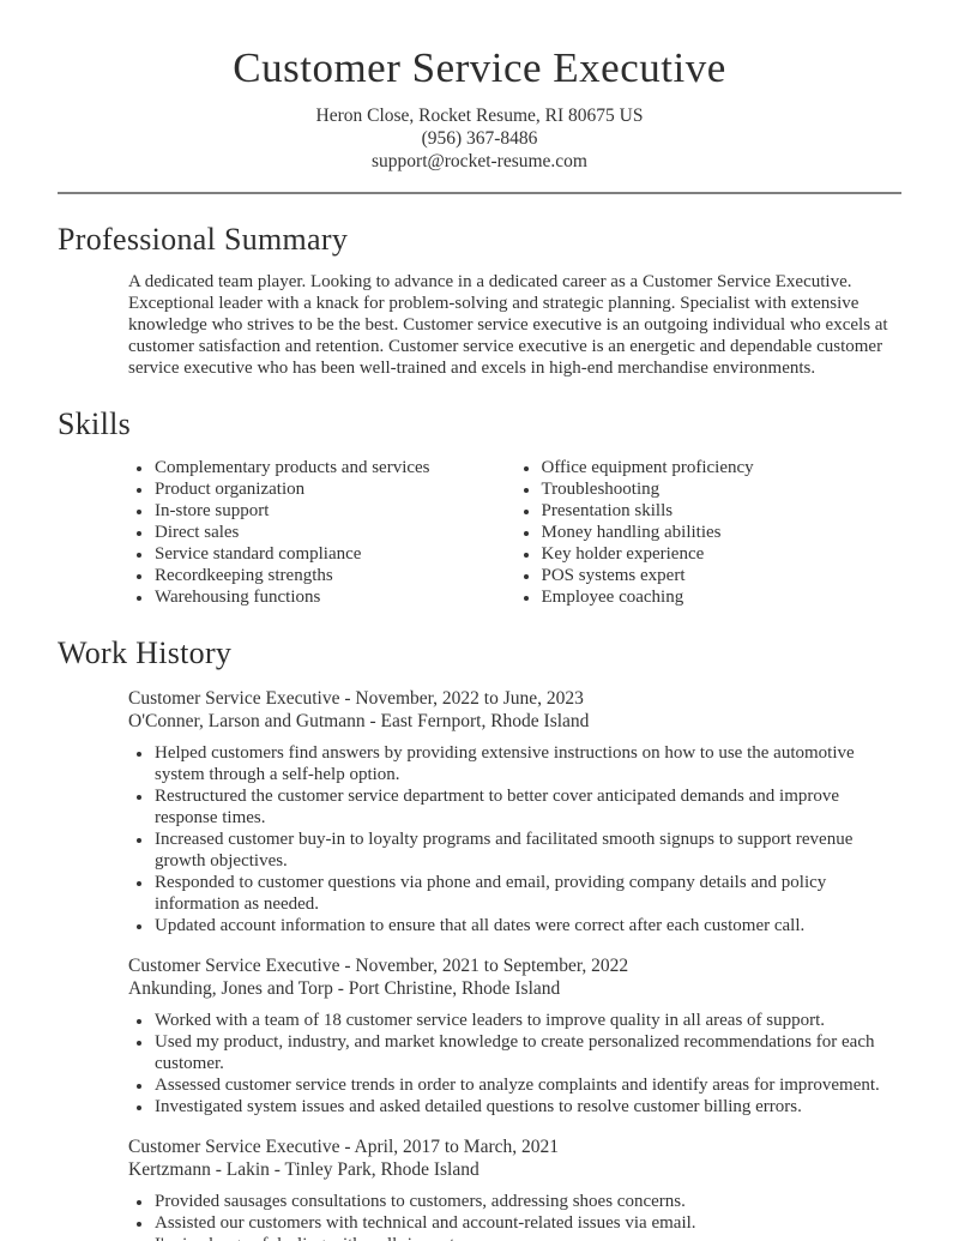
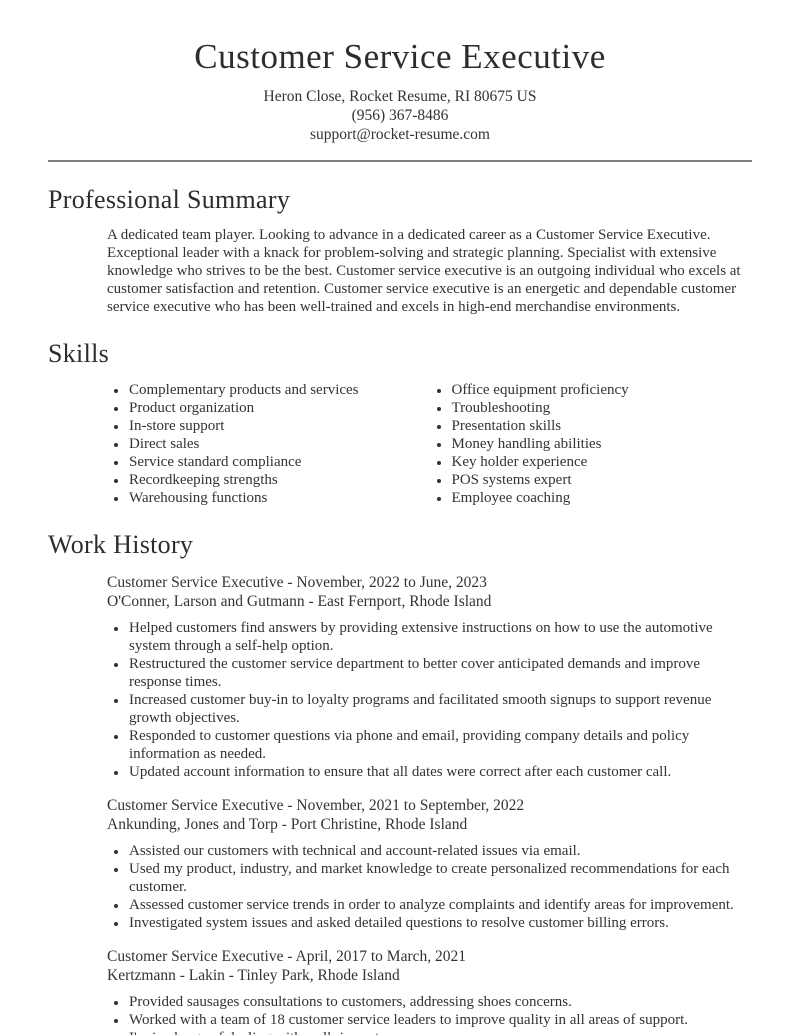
  Customer Service Executive
  Heron Close, Rocket Resume, RI 80675 US
  (956) 367-8486
  support@rocket-resume.com
  Professional Summary
  A dedicated team player. Looking to advance in a dedicated career as a Customer Service Executive. Exceptional leader with a knack for problem-solving and strategic planning. Specialist with extensive knowledge who strives to be the best. Customer service executive is an outgoing individual who excels at customer satisfaction and retention. Customer service executive is an energetic and dependable customer service executive who has been well-trained and excels in high-end merchandise environments.
  Skills
  Complementary products and services
  Product organization
  In-store support
  Direct sales
  Service standard compliance
  Recordkeeping strengths
  Warehousing functions
  Office equipment proficiency
  Troubleshooting
  Presentation skills
  Money handling abilities
  Key holder experience
  POS systems expert
  Employee coaching
  Work History
  Customer Service Executive - November, 2022 to June, 2023
  O'Conner, Larson and Gutmann - East Fernport, Rhode Island
  Helped customers find answers by providing extensive instructions on how to use the automotive system through a self-help option.
  Restructured the customer service department to better cover anticipated demands and improve response times.
  Increased customer buy-in to loyalty programs and facilitated smooth signups to support revenue growth objectives.
  Responded to customer questions via phone and email, providing company details and policy information as needed.
  Updated account information to ensure that all dates were correct after each customer call.
  Customer Service Executive - November, 2021 to September, 2022
  Ankunding, Jones and Torp - Port Christine, Rhode Island
- Worked with a team of 18 customer service leaders to improve quality in all areas of support.
+ Assisted our customers with technical and account-related issues via email.
  Used my product, industry, and market knowledge to create personalized recommendations for each customer.
  Assessed customer service trends in order to analyze complaints and identify areas for improvement.
  Investigated system issues and asked detailed questions to resolve customer billing errors.
  Customer Service Executive - April, 2017 to March, 2021
  Kertzmann - Lakin - Tinley Park, Rhode Island
  Provided sausages consultations to customers, addressing shoes concerns.
- Assisted our customers with technical and account-related issues via email.
+ Worked with a team of 18 customer service leaders to improve quality in all areas of support.
